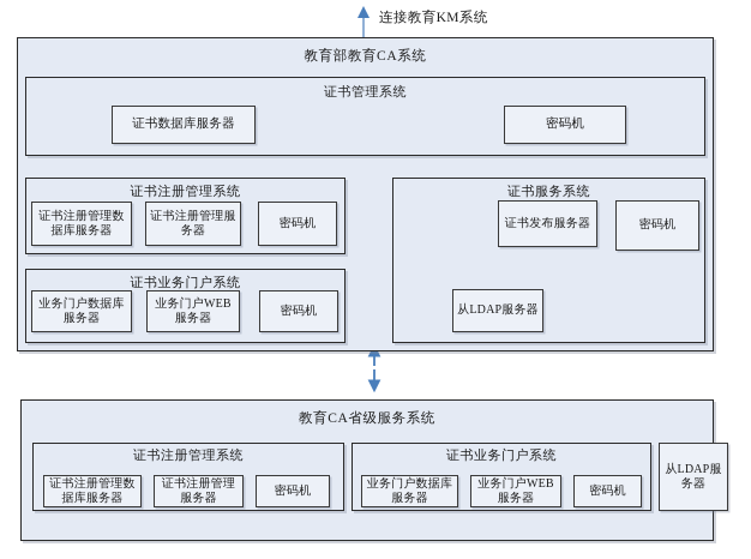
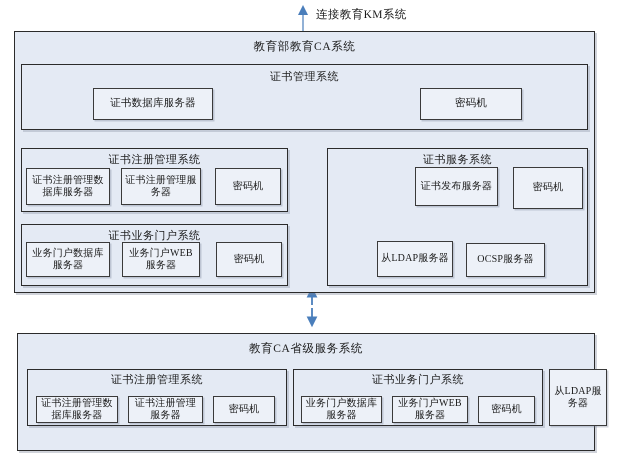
  连接教育KM系统
  教育部教育CA系统
  证书管理系统
  证书数据库服务器
  密码机
  证书注册管理系统
  证书注册管理数据库服务器
  证书注册管理服务器
  密码机
  证书业务门户系统
  业务门户数据库服务器
  业务门户WEB服务器
  密码机
  证书服务系统
  证书发布服务器
  密码机
  从LDAP服务器
+ OCSP服务器
  教育CA省级服务系统
  证书注册管理系统
  证书注册管理数据库服务器
  证书注册管理服务器
  密码机
  证书业务门户系统
  业务门户数据库服务器
  业务门户WEB服务器
  密码机
  从LDAP服务器
